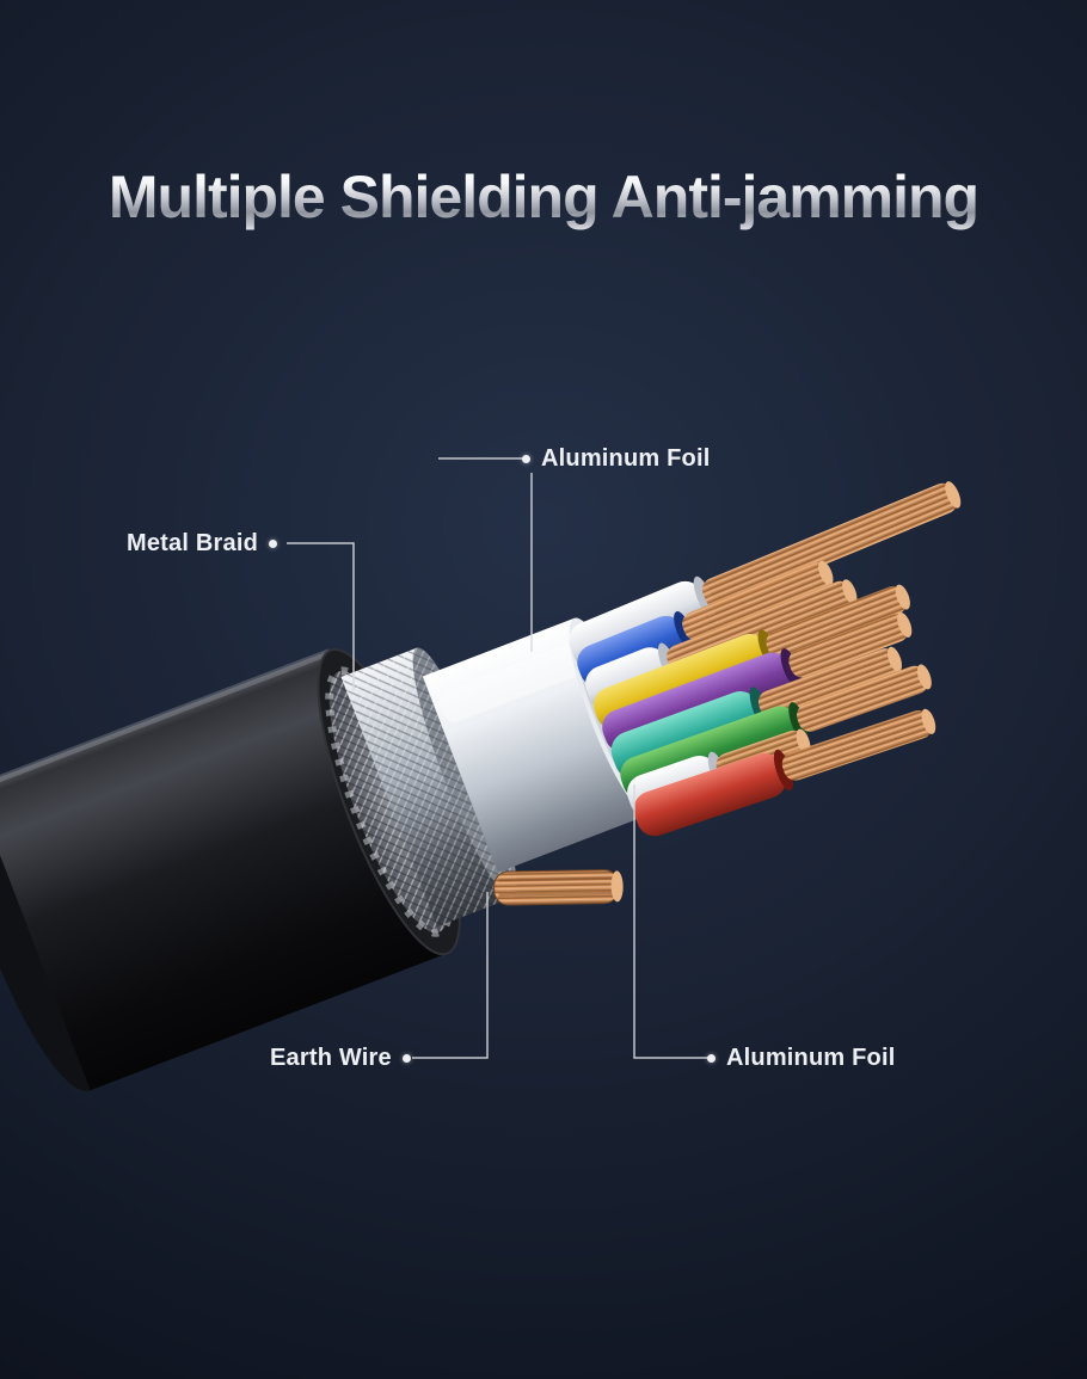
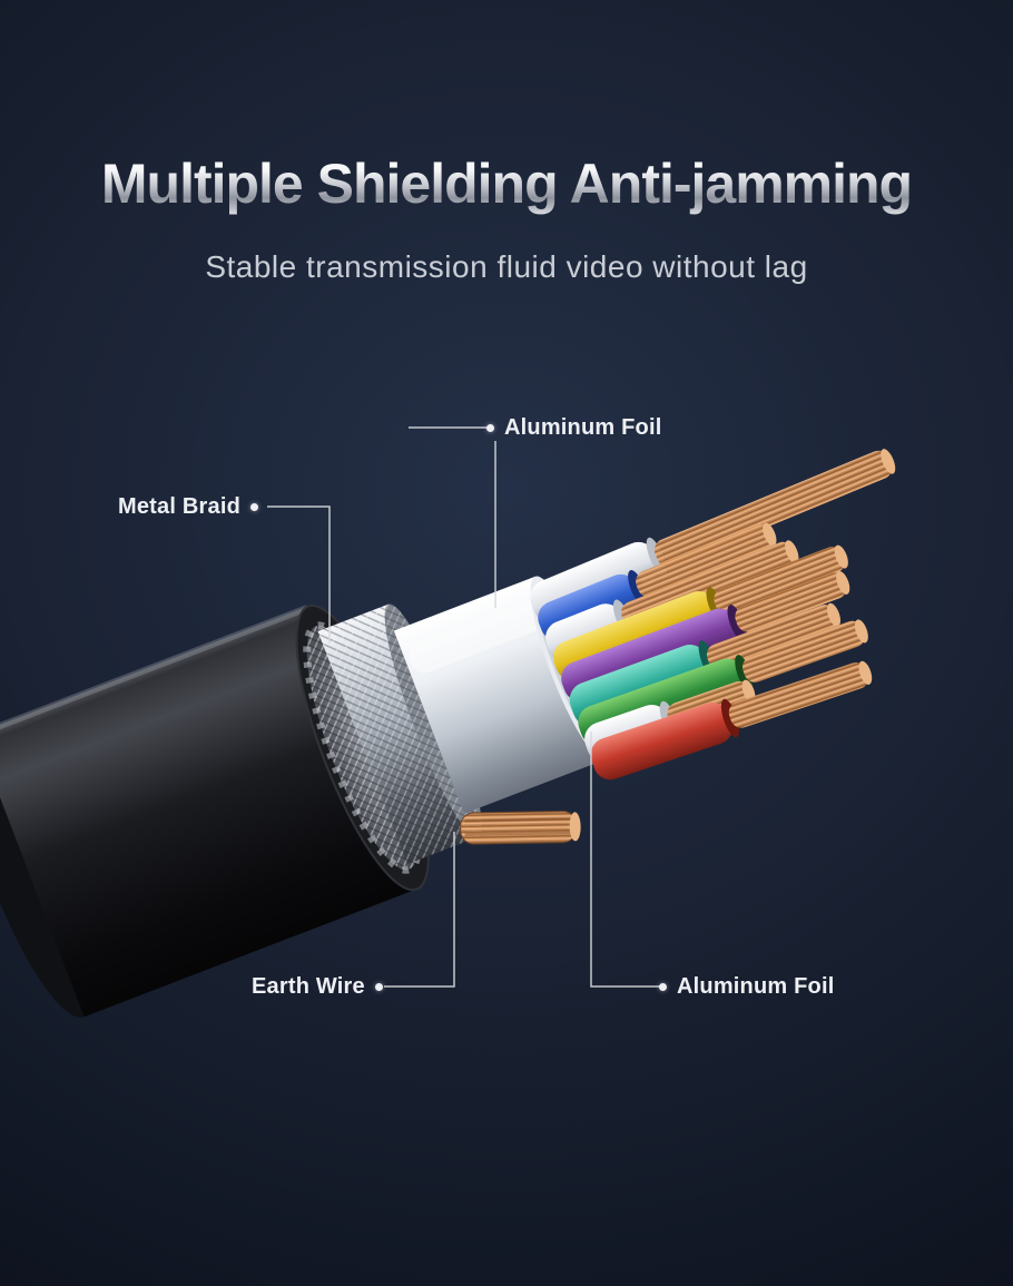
  Multiple Shielding Anti-jamming
+ Stable transmission fluid video without lag
  Aluminum Foil
  Metal Braid
  Earth Wire
  Aluminum Foil
